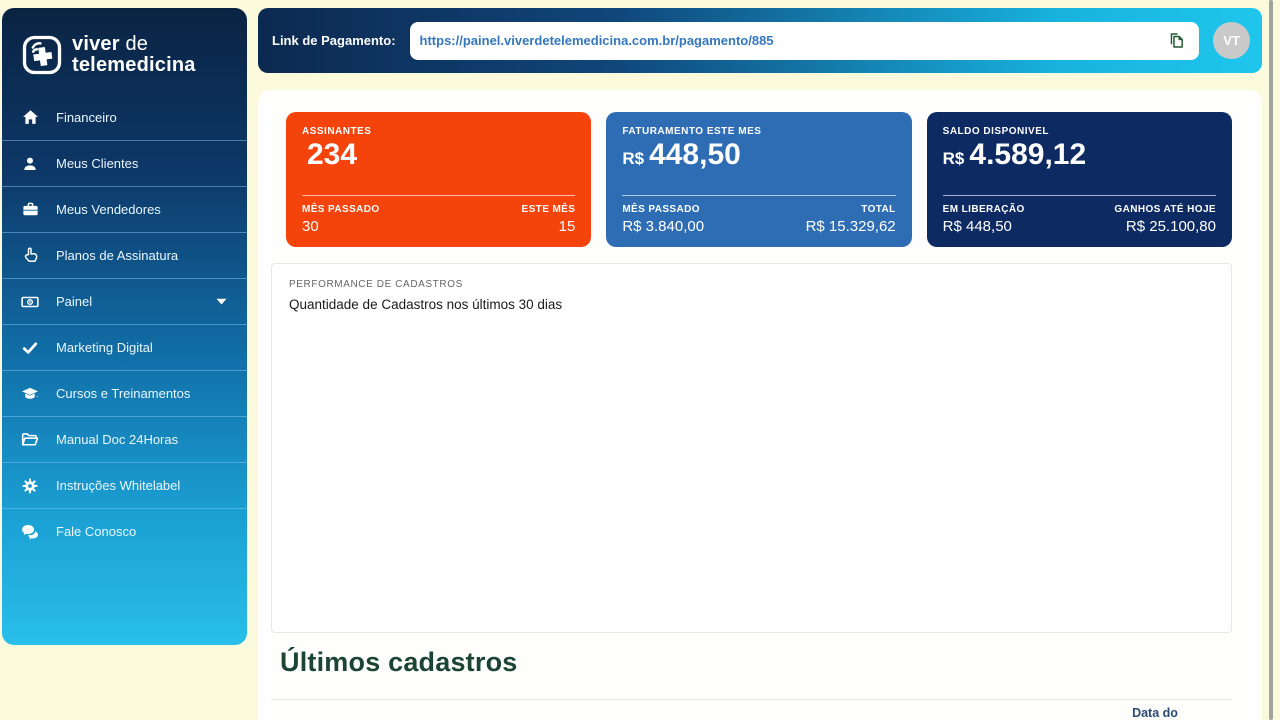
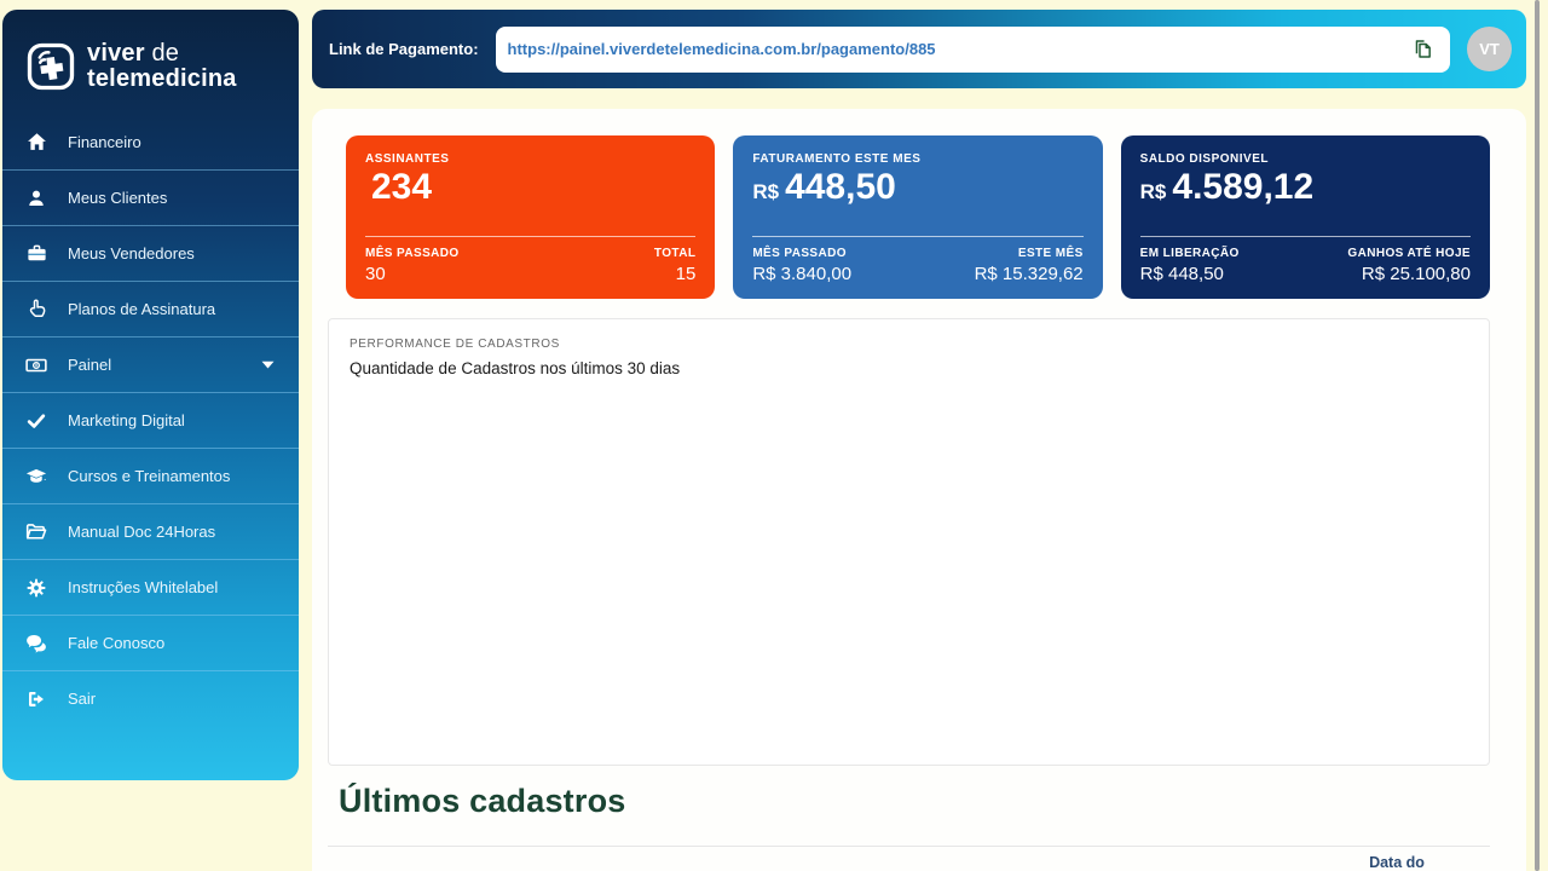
  viver de
  telemedicina
  Financeiro
  Meus Clientes
  Meus Vendedores
  Planos de Assinatura
  Painel
  Marketing Digital
  Cursos e Treinamentos
  Manual Doc 24Horas
  Instruções Whitelabel
  Fale Conosco
+ Sair
  Link de Pagamento:
  https://painel.viverdetelemedicina.com.br/pagamento/885
  VT
  ASSINANTES
  234
  MÊS PASSADO
  30
- ESTE MÊS
+ TOTAL
  15
  FATURAMENTO ESTE MES
  R$ 448,50
  MÊS PASSADO
  R$ 3.840,00
- TOTAL
+ ESTE MÊS
  R$ 15.329,62
  SALDO DISPONIVEL
  R$ 4.589,12
  EM LIBERAÇÃO
  R$ 448,50
  GANHOS ATÉ HOJE
  R$ 25.100,80
  PERFORMANCE DE CADASTROS
  Quantidade de Cadastros nos últimos 30 dias
  Últimos cadastros
  Data do
